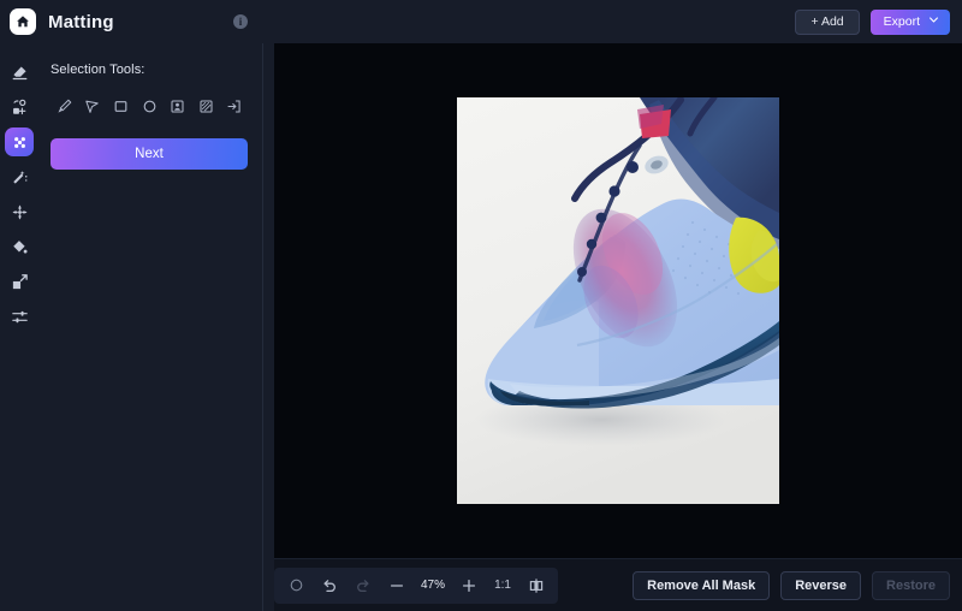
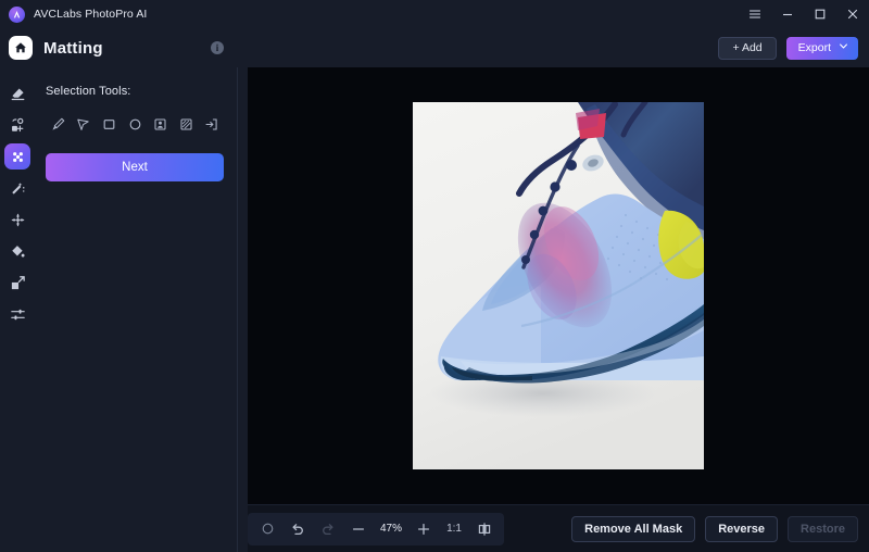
+ AVCLabs PhotoPro AI
  Matting
  i
  + Add
  Export
  Selection Tools:
  Next
  47%
  1:1
  Remove All Mask
  Reverse
  Restore
